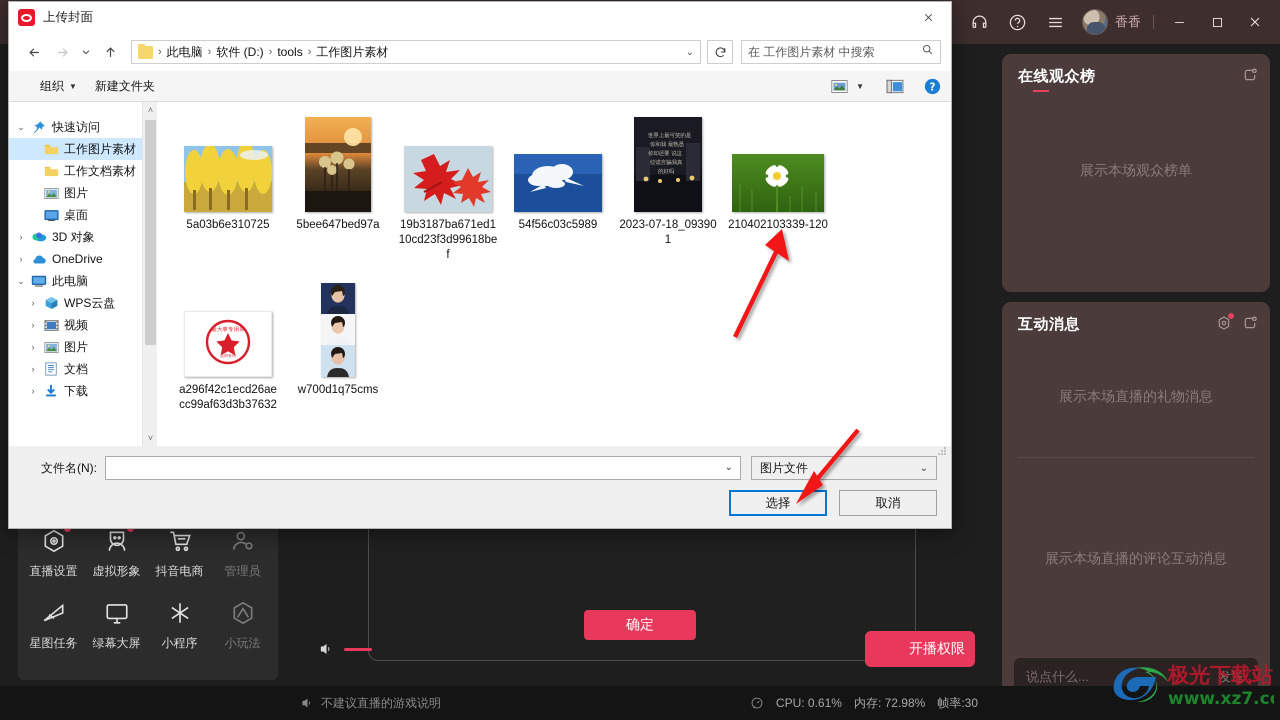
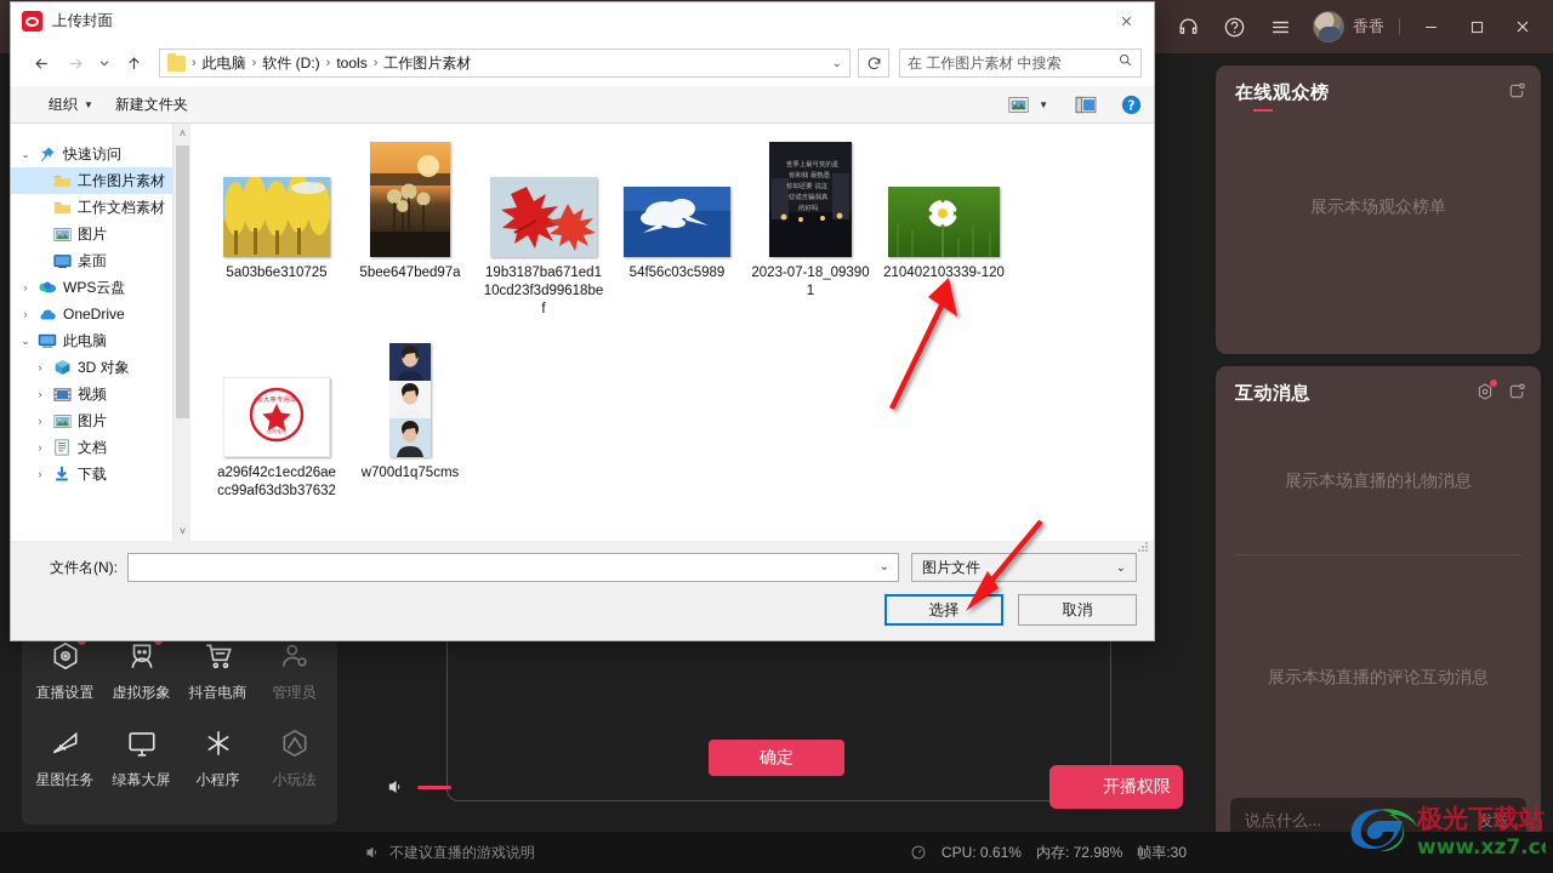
  香香
  在线观众榜
  展示本场观众榜单
  互动消息
  展示本场直播的礼物消息
  展示本场直播的评论互动消息
  说点什么...
  发送
  直播设置
  虚拟形象
  抖音电商
  管理员
  星图任务
  绿幕大屏
  小程序
  小玩法
  确定
  开播权限
  不建议直播的游戏说明
  CPU: 0.61%
  内存: 72.98%
  帧率:30
  极光下载站
  www.xz7.c
  上传封面
  ›
  此电脑
  ›
  软件 (D:)
  ›
  tools
  ›
  工作图片素材
  ⌄
  在 工作图片素材 中搜索
  组织
  ▼
  新建文件夹
  ▼
  ?
  ⌄
  快速访问
  工作图片素材
  工作文档素材
  图片
  桌面
  ›
- 3D 对象
+ WPS云盘
  ›
  OneDrive
  ⌄
  此电脑
  ›
- WPS云盘
+ 3D 对象
  ›
  视频
  ›
  图片
  ›
  文档
  ›
  下载
  ˄
  ˅
  5a03b6e310725
  5bee647bed97a
  19b3187ba671ed110cd23f3d99618bef
  54f56c03c5989
  2023-07-18_093901
  210402103339-120
  a296f42c1ecd26aecc99af63d3b37632
  w700d1q75cms
  文件名(N):
  ⌄
  图片文件
  ⌄
  选择
  取消
